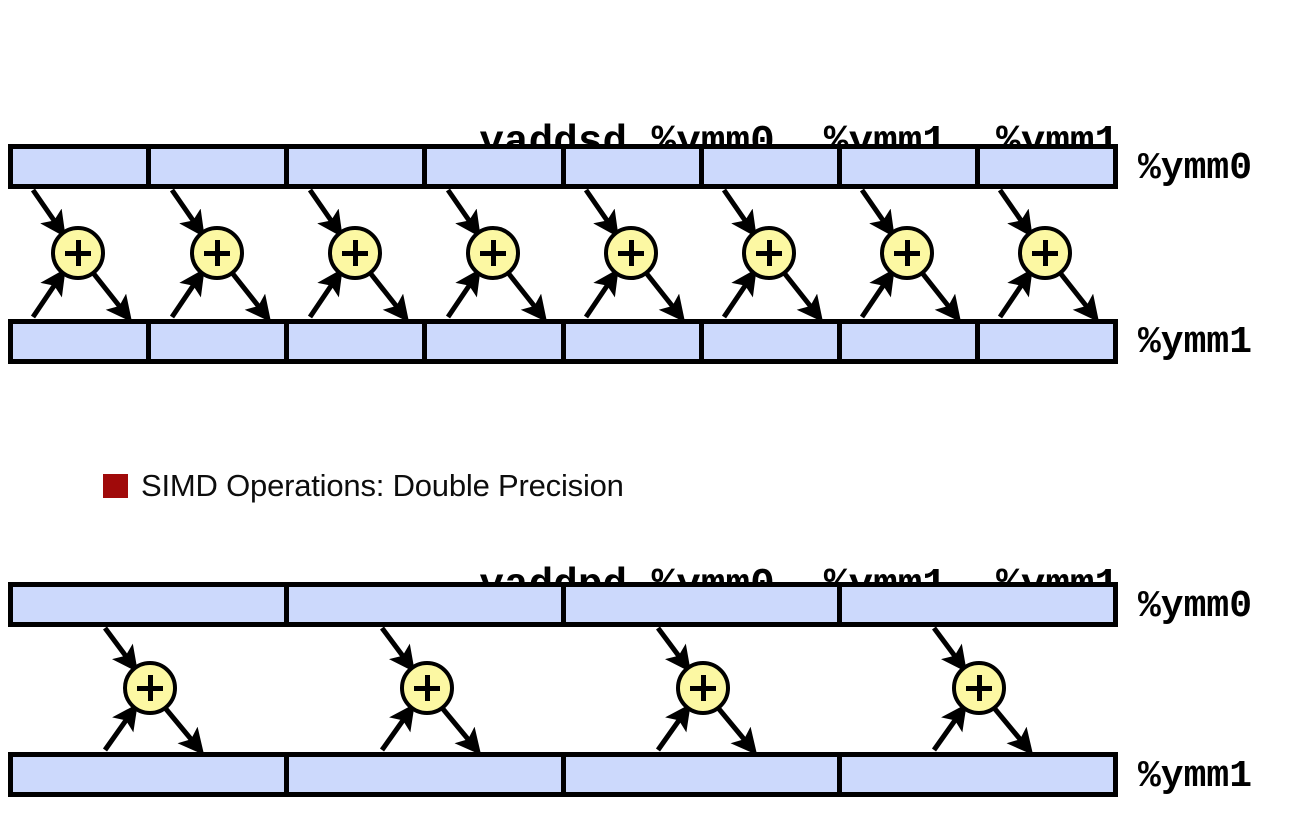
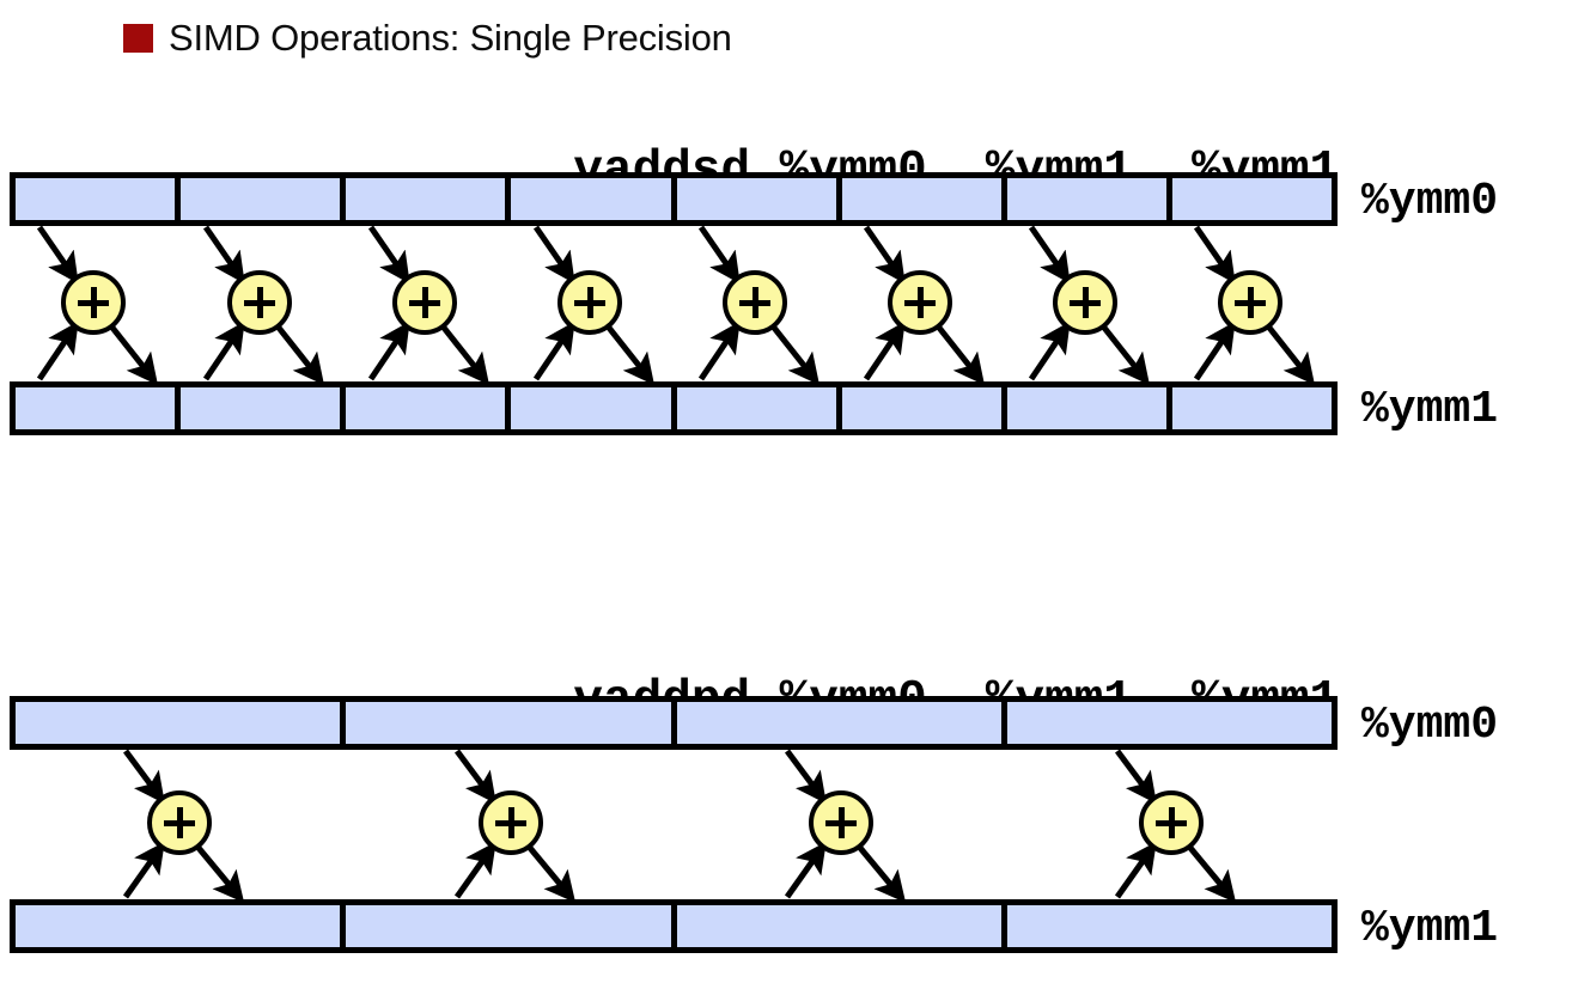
+ SIMD Operations: Single Precision
  vaddsd %ymm0, %ymm1, %ymm1
  %ymm0
  %ymm1
- SIMD Operations: Double Precision
  %ymm0
  %ymm1
